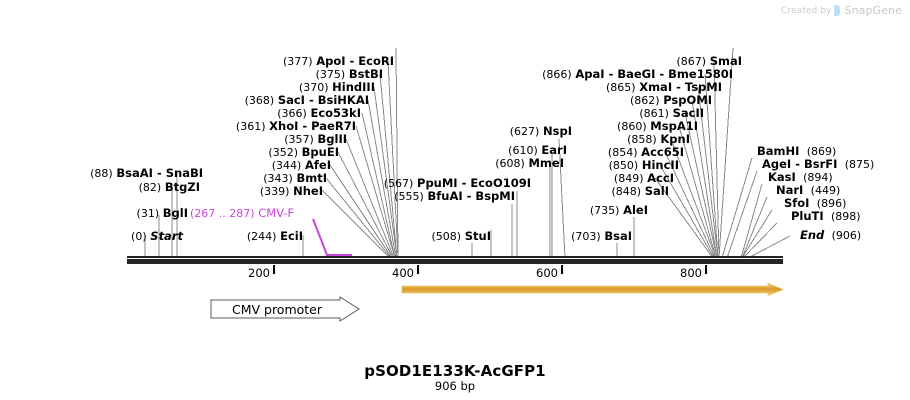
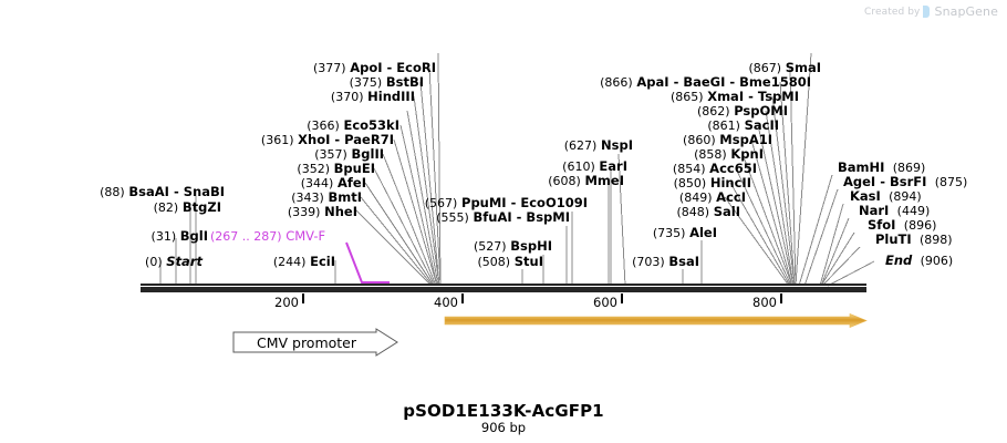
  Created by
  SnapGene
  (0) Start
  (31) BglI
  (82) BtgZI
  (88) BsaAI - SnaBI
  (267 .. 287) CMV-F
  (244) EciI
  (339) NheI
  (343) BmtI
  (344) AfeI
  (352) BpuEI
  (357) BglII
  (361) XhoI - PaeR7I
  (366) Eco53kI
- (368) SacI - BsiHKAI
  (370) HindIII
  (375) BstBI
  (377) ApoI - EcoRI
  (508) StuI
+ (527) BspHI
  (555) BfuAI - BspMI
  (567) PpuMI - EcoO109I
  (608) MmeI
  (610) EarI
  (627) NspI
  (703) BsaI
  (735) AleI
  (848) SalI
  (849) AccI
  (850) HincII
  (854) Acc65I
  (858) KpnI
  (860) MspA1I
  (861) SacII
  (862) PspOMI
  (865) XmaI - TspMI
  (866) ApaI - BaeGI - Bme1580I
  (867) SmaI
  BamHI (869)
  AgeI - BsrFI (875)
  KasI (894)
  NarI (449)
  SfoI (896)
  PluTI (898)
  End (906)
  200
  400
  600
  800
  CMV promoter
  pSOD1E133K-AcGFP1
  906 bp
